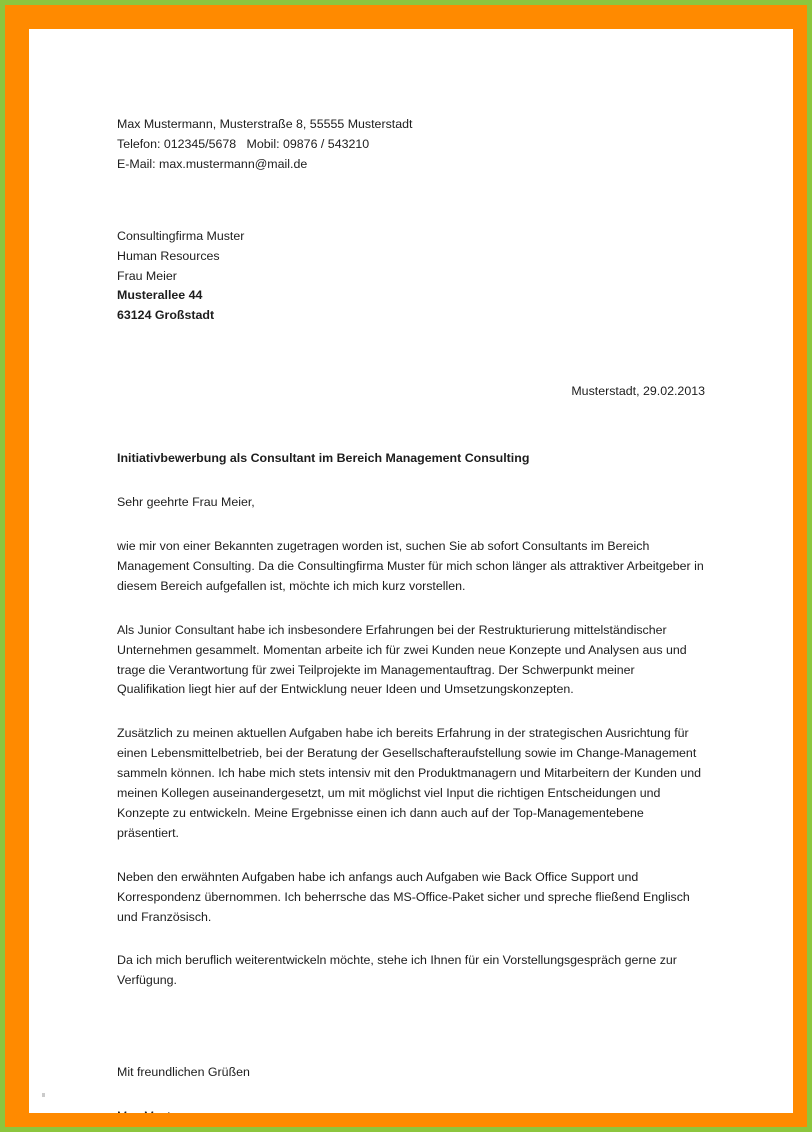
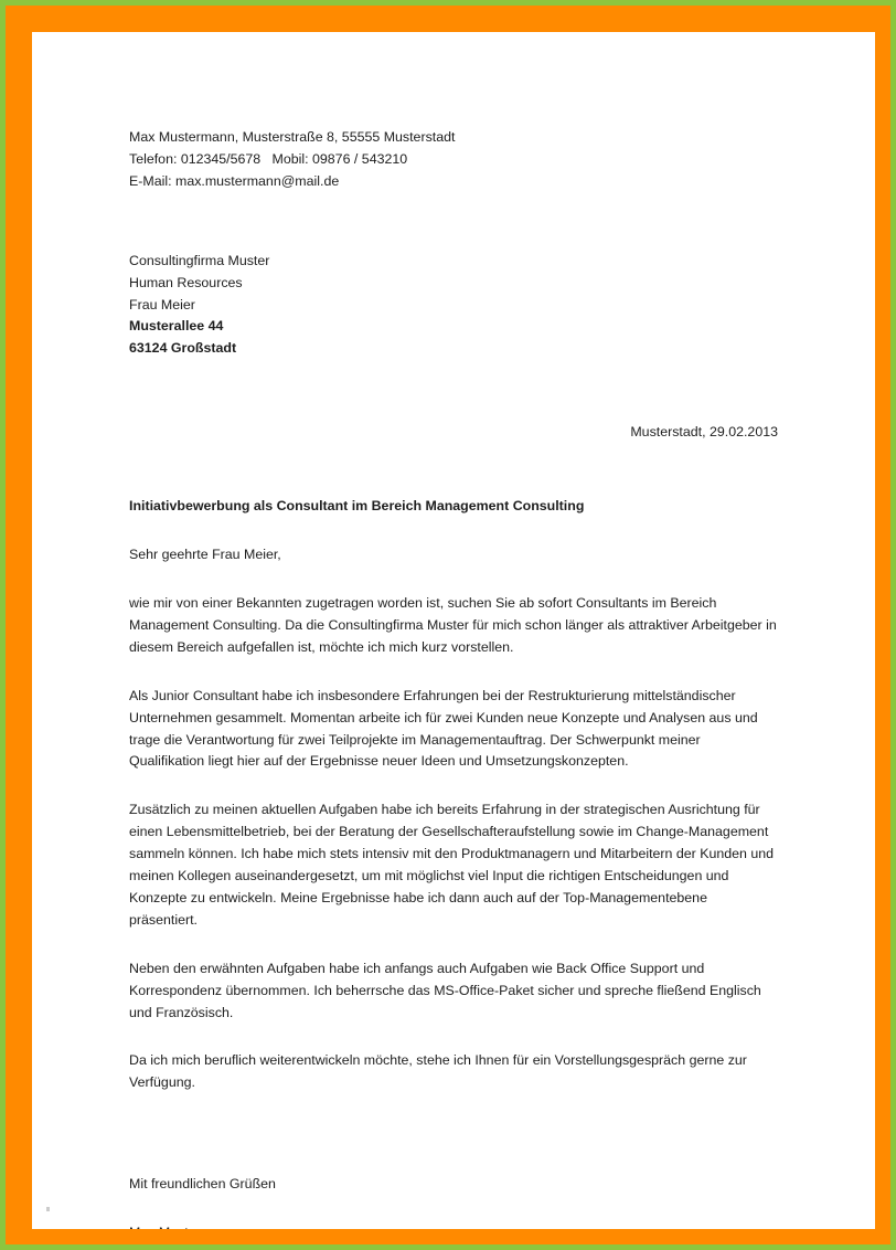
  Max Mustermann, Musterstraße 8, 55555 Musterstadt
  Telefon: 012345/5678 Mobil: 09876 / 543210
  E-Mail: max.mustermann@mail.de
  Consultingfirma Muster
  Human Resources
  Frau Meier
  Musterallee 44
  63124 Großstadt
  Musterstadt, 29.02.2013
  Initiativbewerbung als Consultant im Bereich Management Consulting
  Sehr geehrte Frau Meier,
  wie mir von einer Bekannten zugetragen worden ist, suchen Sie ab sofort Consultants im Bereich Management Consulting. Da die Consultingfirma Muster für mich schon länger als attraktiver Arbeitgeber in diesem Bereich aufgefallen ist, möchte ich mich kurz vorstellen.
- Als Junior Consultant habe ich insbesondere Erfahrungen bei der Restrukturierung mittelständischer Unternehmen gesammelt. Momentan arbeite ich für zwei Kunden neue Konzepte und Analysen aus und trage die Verantwortung für zwei Teilprojekte im Managementauftrag. Der Schwerpunkt meiner Qualifikation liegt hier auf der Entwicklung neuer Ideen und Umsetzungskonzepten.
+ Als Junior Consultant habe ich insbesondere Erfahrungen bei der Restrukturierung mittelständischer Unternehmen gesammelt. Momentan arbeite ich für zwei Kunden neue Konzepte und Analysen aus und trage die Verantwortung für zwei Teilprojekte im Managementauftrag. Der Schwerpunkt meiner Qualifikation liegt hier auf der Ergebnisse neuer Ideen und Umsetzungskonzepten.
- Zusätzlich zu meinen aktuellen Aufgaben habe ich bereits Erfahrung in der strategischen Ausrichtung für einen Lebensmittelbetrieb, bei der Beratung der Gesellschafteraufstellung sowie im Change-Management sammeln können. Ich habe mich stets intensiv mit den Produktmanagern und Mitarbeitern der Kunden und meinen Kollegen auseinandergesetzt, um mit möglichst viel Input die richtigen Entscheidungen und Konzepte zu entwickeln. Meine Ergebnisse einen ich dann auch auf der Top-Managementebene präsentiert.
+ Zusätzlich zu meinen aktuellen Aufgaben habe ich bereits Erfahrung in der strategischen Ausrichtung für einen Lebensmittelbetrieb, bei der Beratung der Gesellschafteraufstellung sowie im Change-Management sammeln können. Ich habe mich stets intensiv mit den Produktmanagern und Mitarbeitern der Kunden und meinen Kollegen auseinandergesetzt, um mit möglichst viel Input die richtigen Entscheidungen und Konzepte zu entwickeln. Meine Ergebnisse habe ich dann auch auf der Top-Managementebene präsentiert.
  Neben den erwähnten Aufgaben habe ich anfangs auch Aufgaben wie Back Office Support und Korrespondenz übernommen. Ich beherrsche das MS-Office-Paket sicher und spreche fließend Englisch und Französisch.
  Da ich mich beruflich weiterentwickeln möchte, stehe ich Ihnen für ein Vorstellungsgespräch gerne zur Verfügung.
  Mit freundlichen Grüßen
